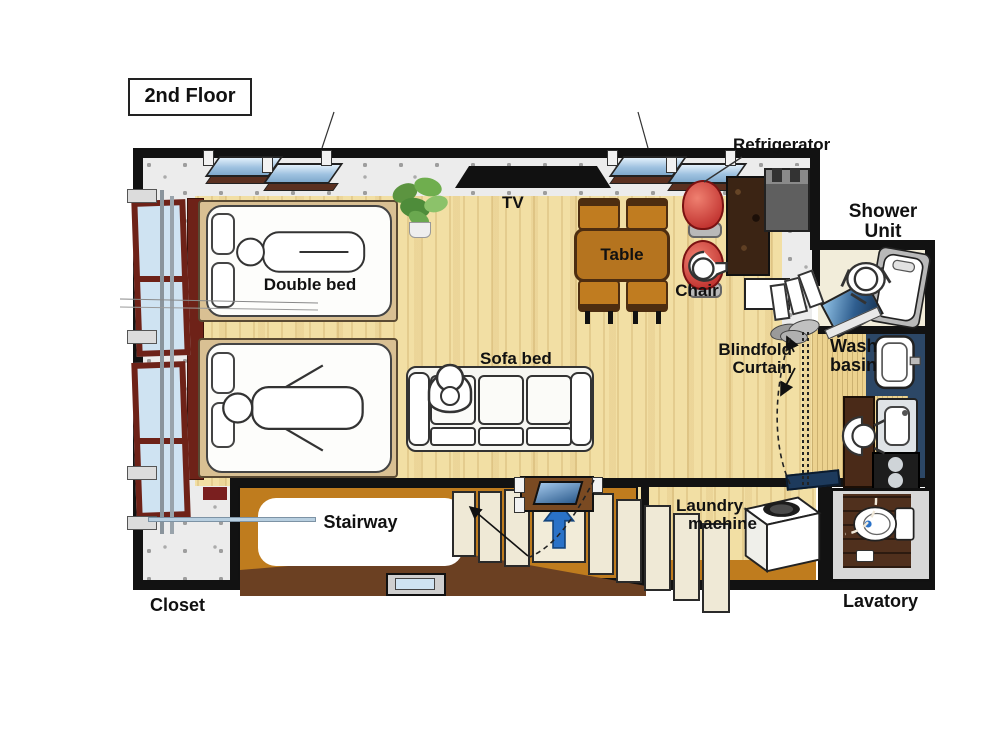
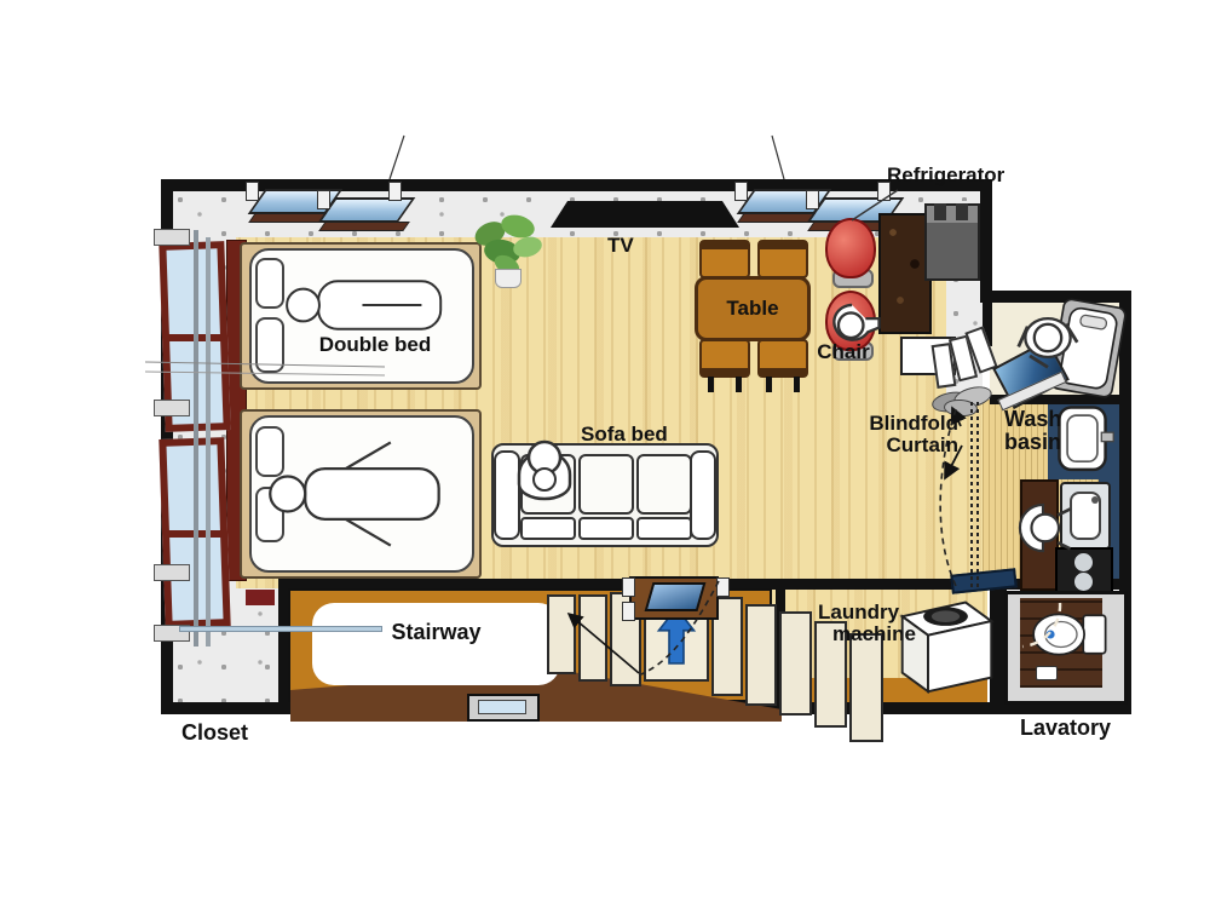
  Double bed
  TV
  Table
  Chair
  Refrigerator
  Sofa bed
  Lavatory
  Stairway
  Laundry
  machine
- 2nd Floor
- Shower
- Unit
  Wash
  basin
  Blindfold
  Curtain
  Closet
